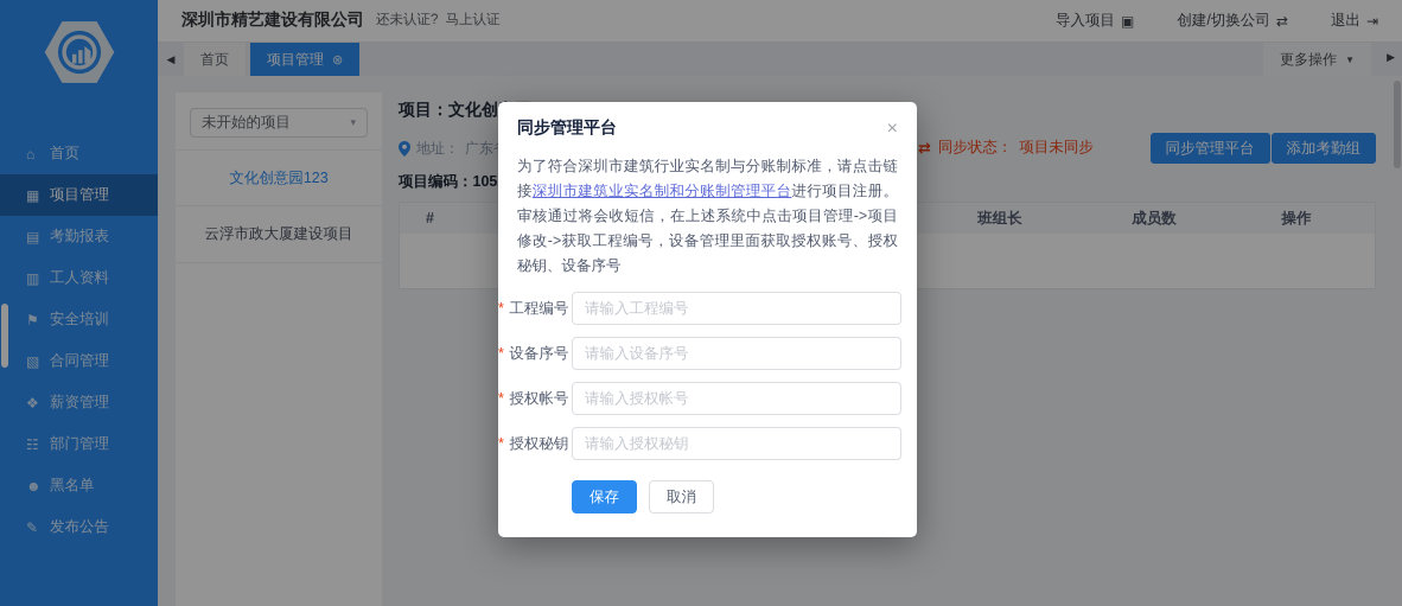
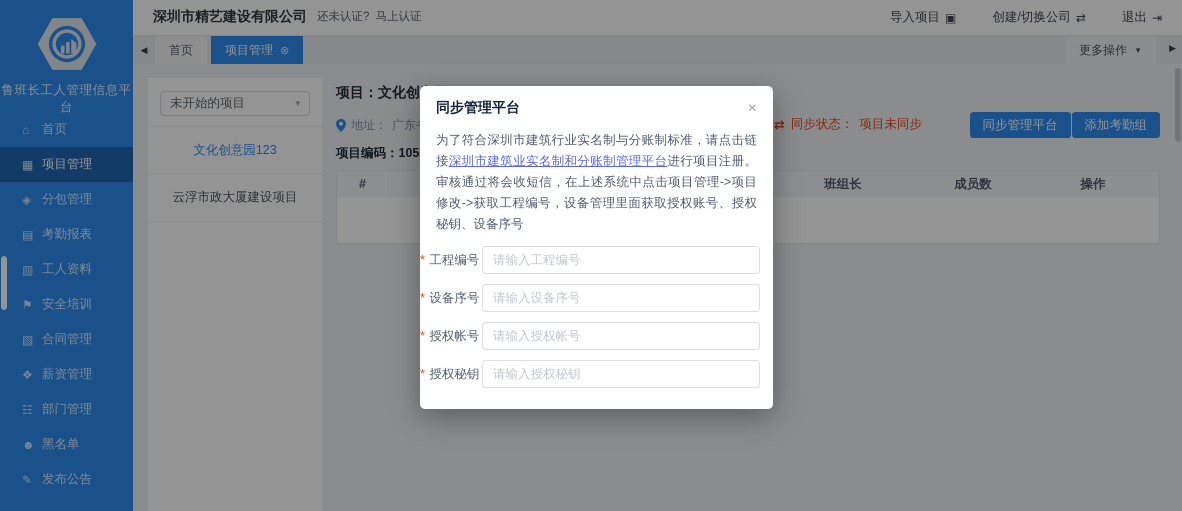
+ 鲁班长工人管理信息平台
  ⌂
  首页
  ▦
  项目管理
+ ◈
+ 分包管理
  ▤
  考勤报表
  ▥
  工人资料
  ⚑
  安全培训
  ▧
  合同管理
  ❖
  薪资管理
  ☷
  部门管理
  ☻
  黑名单
  ✎
  发布公告
  深圳市精艺建设有限公司
  还未认证? 马上认证
  导入项目
  ▣
  创建/切换公司
  ⇄
  退出
  ⇥
  ◀
  首页
  项目管理 ⊗
  更多操作
  ▼
  ▶
  未开始的项目
  ▾
  文化创意园123
  云浮市政大厦建设项目
  地址：
  ⇄
  同步状态：
  项目未同步
  同步管理平台
  添加考勤组
  项目编码：105
  #
  班组长
  成员数
  操作
  同步管理平台
  ×
  为了符合深圳市建筑行业实名制与分账制标准，请点击链接深圳市建筑业实名制和分账制管理平台进行项目注册。审核通过将会收短信，在上述系统中点击项目管理->项目修改->获取工程编号，设备管理里面获取授权账号、授权秘钥、设备序号
  * 工程编号
  请输入工程编号
  * 设备序号
  请输入设备序号
  * 授权帐号
  请输入授权帐号
  * 授权秘钥
  请输入授权秘钥
- 保存
- 取消
